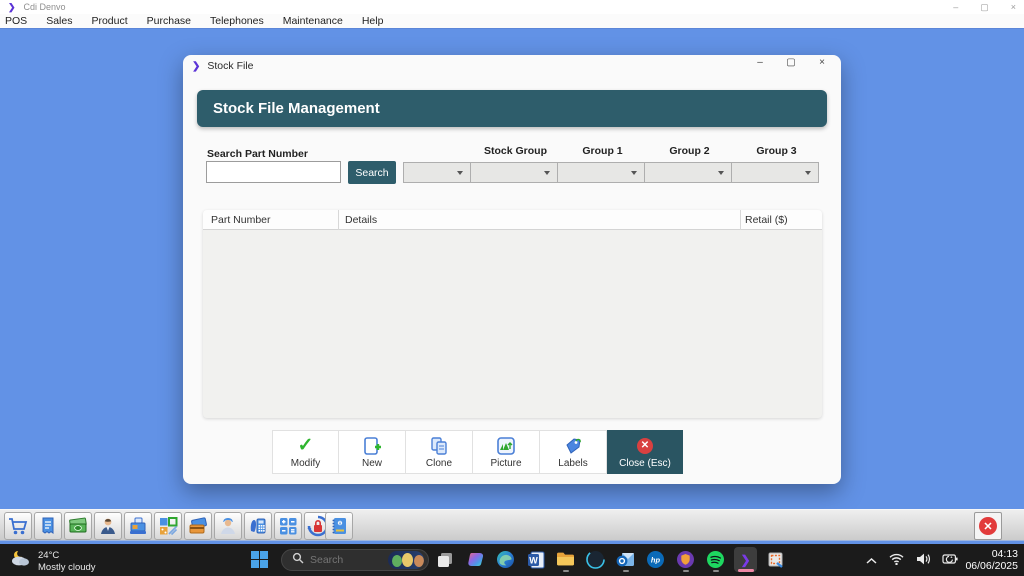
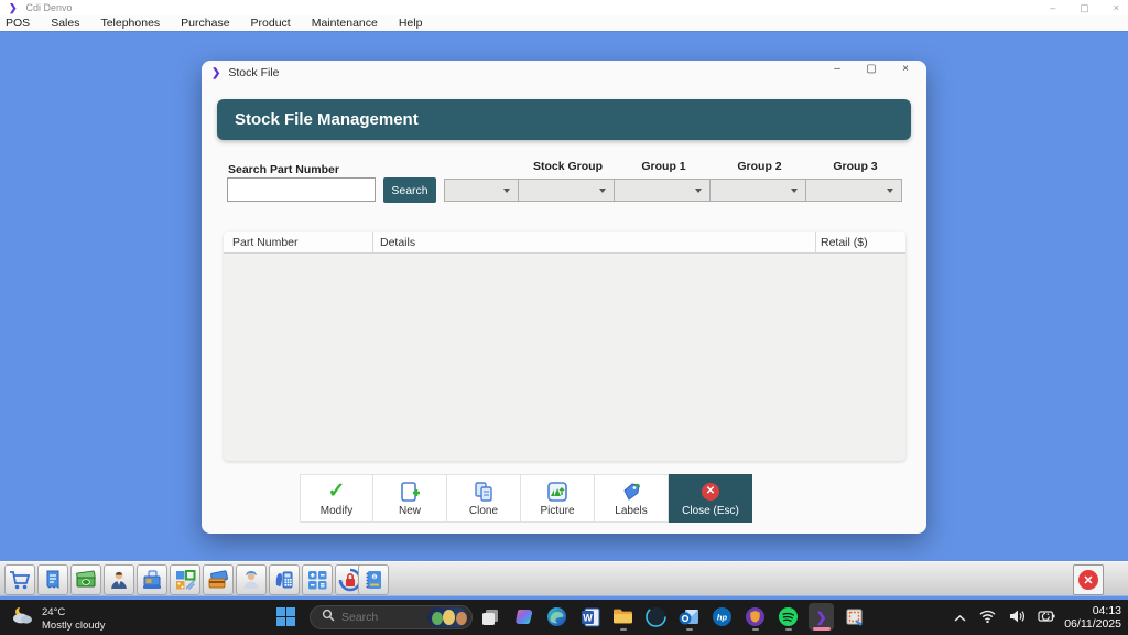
  ❯
  Cdi Denvo
  –
  ▢
  ×
  POS
  Sales
- Product
+ Telephones
  Purchase
- Telephones
+ Product
  Maintenance
  Help
  ❯
  Stock File
  –
  ▢
  ×
  Stock File Management
  Search Part Number
  Search
  Stock Group
  Group 1
  Group 2
  Group 3
  Part Number
  Details
  Retail ($)
  ✓
  Modify
  New
  Clone
  Picture
  Labels
  ✕
  Close (Esc)
  ✕
  24°C
  Mostly cloudy
  Search
  W
  hp
  ❯
  04:13
- 06/06/2025
+ 06/11/2025
